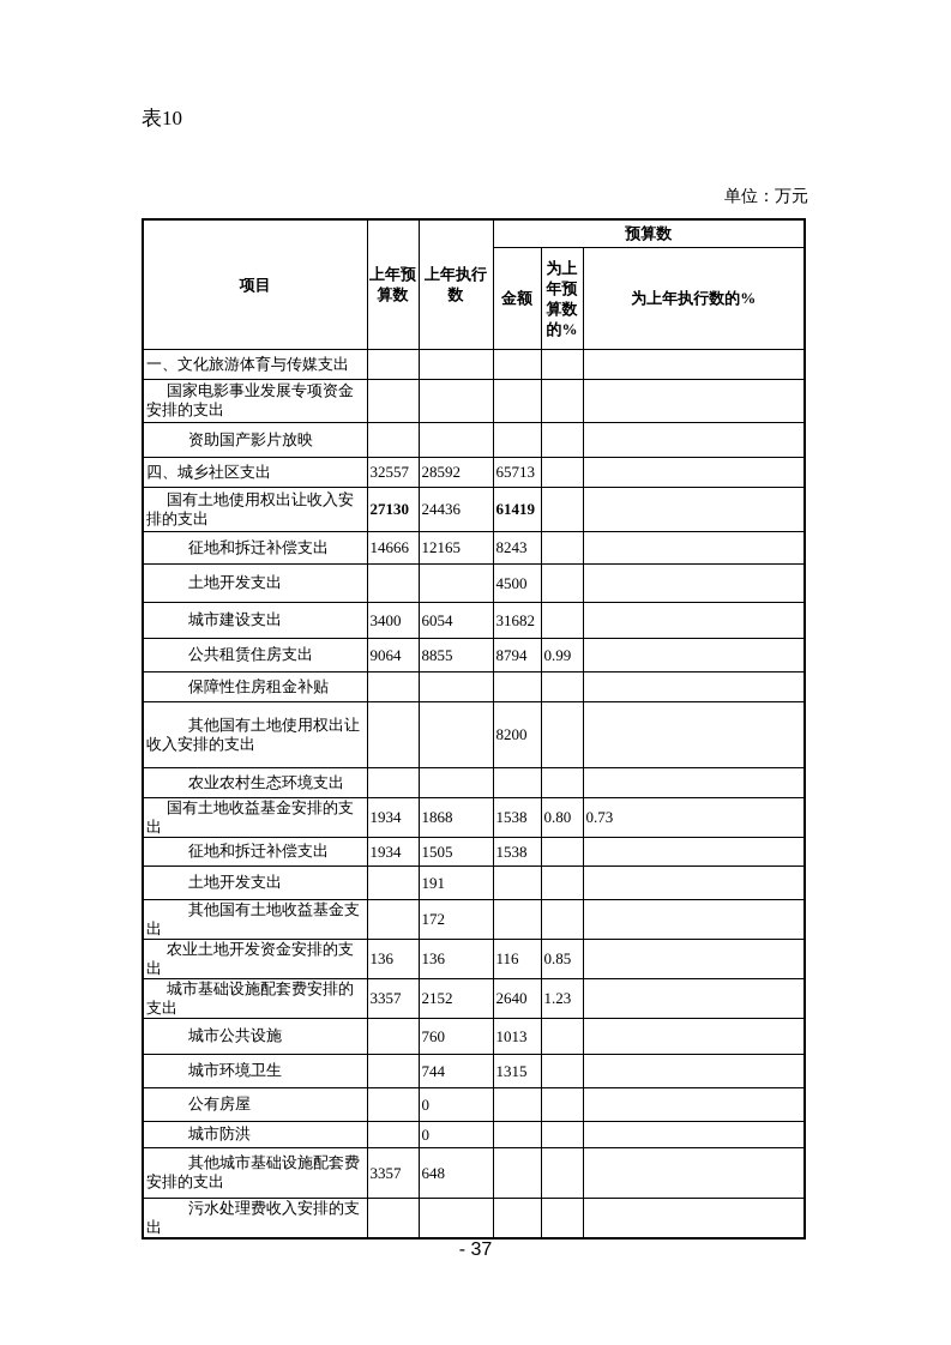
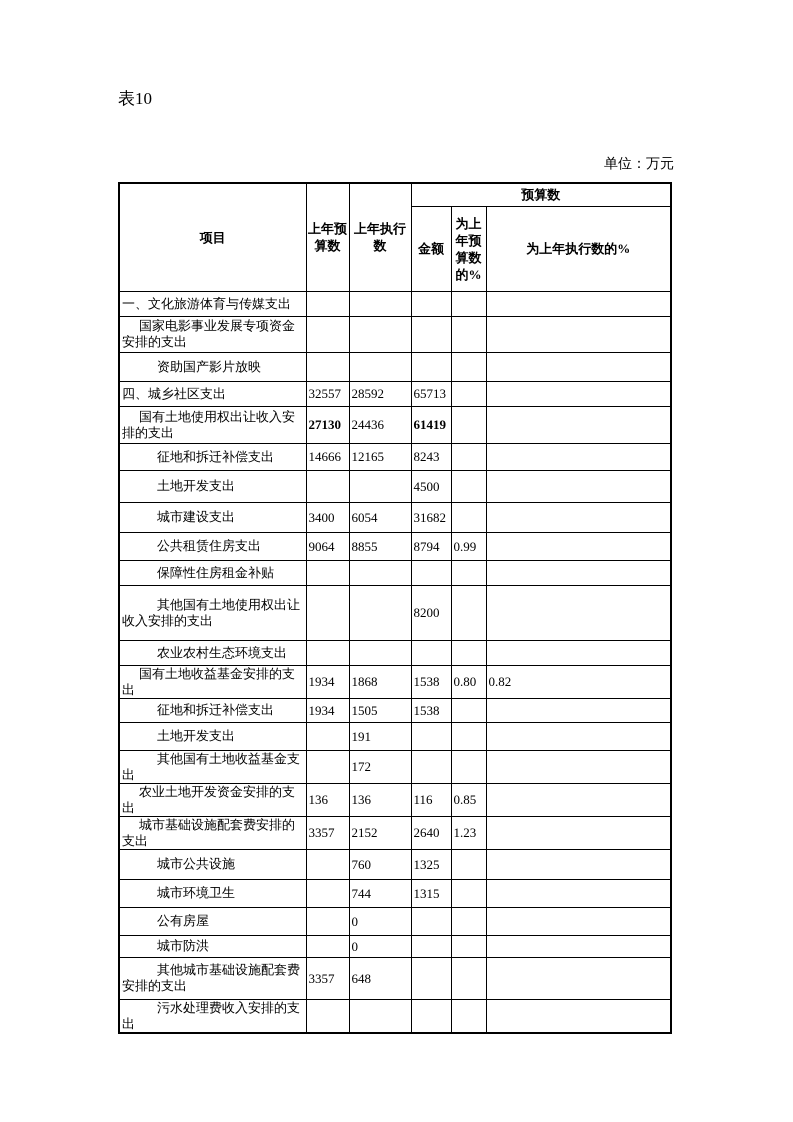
  表10
  单位：万元
  项目	上年预算数	上年执行数	预算数
  金额	为上年预算数的%	为上年执行数的%
  一、文化旅游体育与传媒支出
  国家电影事业发展专项资金安排的支出
  资助国产影片放映
  四、城乡社区支出	32557	28592	65713
  国有土地使用权出让收入安排的支出	27130	24436	61419
  征地和拆迁补偿支出	14666	12165	8243
  土地开发支出			4500
  城市建设支出	3400	6054	31682
  公共租赁住房支出	9064	8855	8794	0.99
  保障性住房租金补贴
  其他国有土地使用权出让收入安排的支出			8200
  农业农村生态环境支出
- 国有土地收益基金安排的支出	1934	1868	1538	0.80	0.73
+ 国有土地收益基金安排的支出	1934	1868	1538	0.80	0.82
  征地和拆迁补偿支出	1934	1505	1538
  土地开发支出		191
  其他国有土地收益基金支出		172
  农业土地开发资金安排的支出	136	136	116	0.85
  城市基础设施配套费安排的支出	3357	2152	2640	1.23
- 城市公共设施		760	1013
+ 城市公共设施		760	1325
  城市环境卫生		744	1315
  公有房屋		0
  城市防洪		0
  其他城市基础设施配套费安排的支出	3357	648
  污水处理费收入安排的支出
- - 37
